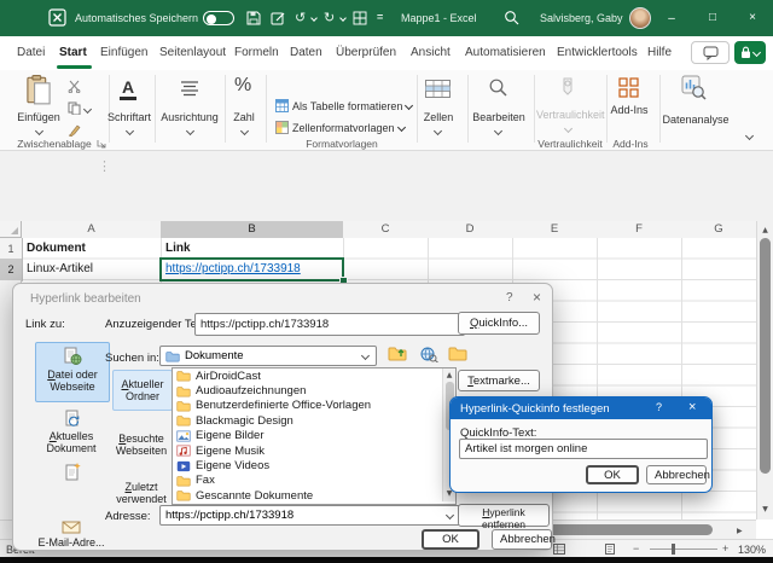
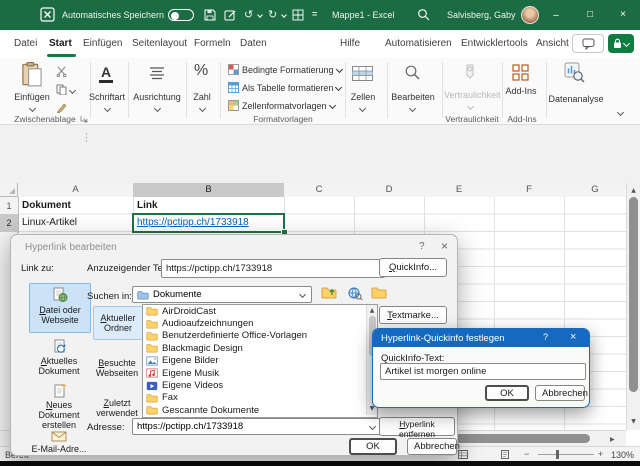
  Automatisches Speichern
  ↺
  ↻
  =
  Mappe1 - Excel
  Salvisberg, Gaby
  –
  □
  ×
  Datei
  Start
  Einfügen
  Seitenlayout
  Formeln
  Daten
- Überprüfen
- Ansicht
+ Hilfe
  Automatisieren
  Entwicklertools
- Hilfe
+ Ansicht
  Einfügen
  Zwischenablage
  A
  Schriftart
  Ausrichtung
  %
  Zahl
+ Bedingte Formatierung
  Als Tabelle formatieren
  Zellenformatvorlagen
  Formatvorlagen
  Zellen
  Bearbeiten
  Vertraulichkeit
  Vertraulichkeit
  Add-Ins
  Add-Ins
  Datenanalyse
  ⋮
  A
  B
  C
  D
  E
  F
  G
  1
  2
  Dokument
  Link
  Linux-Artikel
  https://pctipp.ch/1733918
  −
  +
  130%
  Hyperlink bearbeiten
  ?
  ×
  Link zu:
  Anzuzeigender T
  https://pctipp.ch/1733918
  QuickInfo...
  Datei oder Webseite
  Aktuelles Dokument
+ Neues Dokument erstellen
  E-Mail-Adre...
  Suchen in:
  Dokumente
  Aktueller Ordner
  Besuchte Webseiten
  Zuletzt verwendet
  AirDroidCast
  Audioaufzeichnungen
  Benutzerdefinierte Office-Vorlagen
  Blackmagic Design
  Eigene Bilder
  Eigene Musik
  Eigene Videos
  Fax
  Gescannte Dokumente
  Textmarke...
  Adresse:
  https://pctipp.ch/1733918
  Hyperlink entfernen
  OK
  Abbrechen
  Hyperlink-Quickinfo festlegen
  ?
  ×
  QuickInfo-Text:
  Artikel ist morgen online
  OK
  Abbrechen
